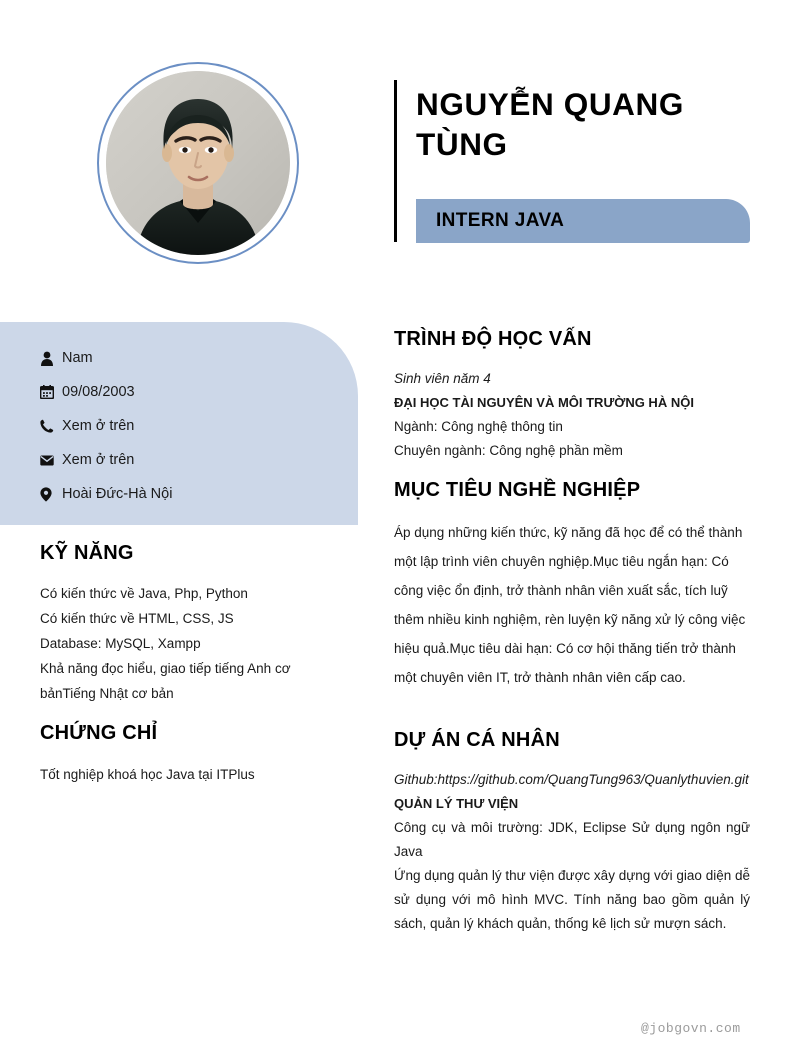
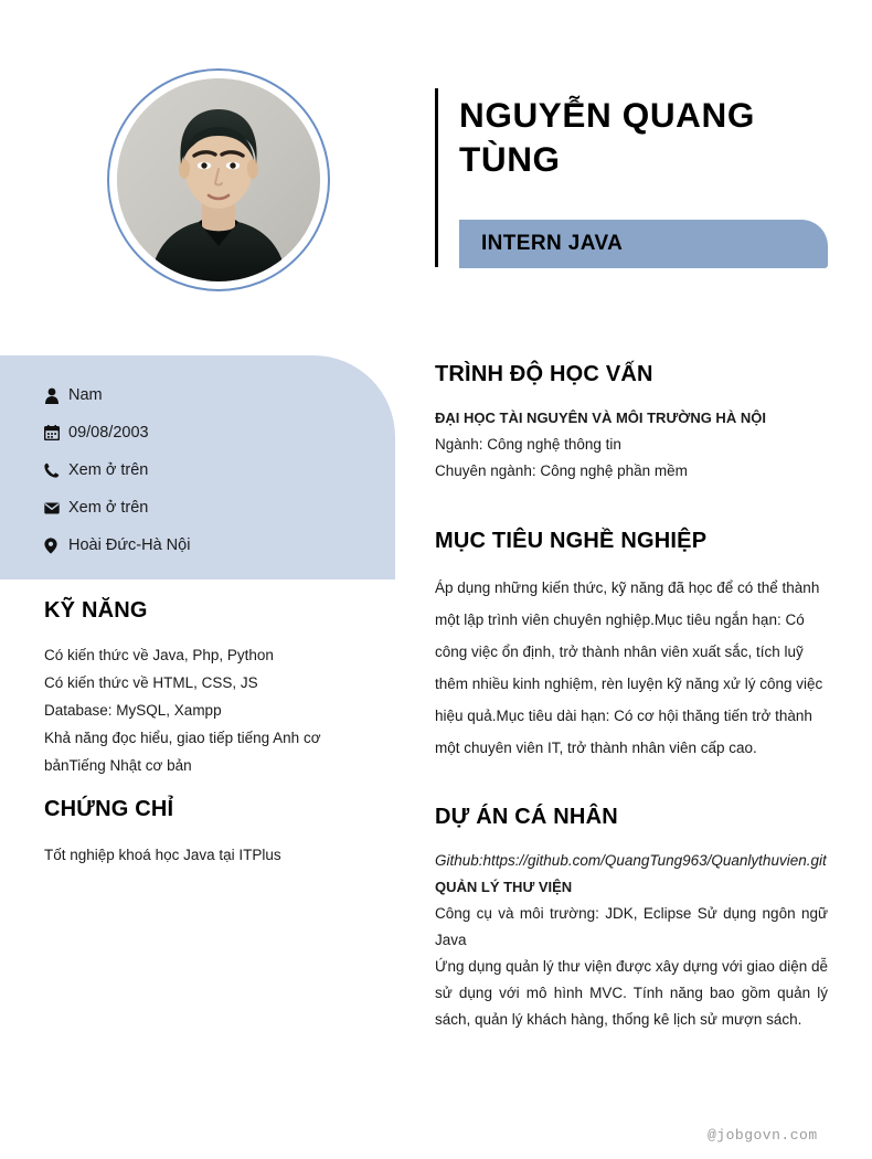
  Nam
  09/08/2003
  Xem ở trên
  Xem ở trên
  Hoài Đức-Hà Nội
  KỸ NĂNG
  Có kiến thức về Java, Php, Python
  Có kiến thức về HTML, CSS, JS
  Database: MySQL, Xampp
  Khả năng đọc hiểu, giao tiếp tiếng Anh cơ bảnTiếng Nhật cơ bản
  CHỨNG CHỈ
  Tốt nghiệp khoá học Java tại ITPlus
  NGUYỄN QUANG TÙNG
  INTERN JAVA
  TRÌNH ĐỘ HỌC VẤN
- Sinh viên năm 4
  ĐẠI HỌC TÀI NGUYÊN VÀ MÔI TRƯỜNG HÀ NỘI
  Ngành: Công nghệ thông tin
  Chuyên ngành: Công nghệ phần mềm
  MỤC TIÊU NGHỀ NGHIỆP
  Áp dụng những kiến thức, kỹ năng đã học để có thể thành một lập trình viên chuyên nghiệp.Mục tiêu ngắn hạn: Có công việc ổn định, trở thành nhân viên xuất sắc, tích luỹ thêm nhiều kinh nghiệm, rèn luyện kỹ năng xử lý công việc hiệu quả.Mục tiêu dài hạn: Có cơ hội thăng tiến trở thành một chuyên viên IT, trở thành nhân viên cấp cao.
  DỰ ÁN CÁ NHÂN
  Github:https://github.com/QuangTung963/Quanlythuvien.git
  QUẢN LÝ THƯ VIỆN
  Công cụ và môi trường: JDK, Eclipse Sử dụng ngôn ngữ Java
- Ứng dụng quản lý thư viện được xây dựng với giao diện dễ sử dụng với mô hình MVC. Tính năng bao gồm quản lý sách, quản lý khách quản, thống kê lịch sử mượn sách.
+ Ứng dụng quản lý thư viện được xây dựng với giao diện dễ sử dụng với mô hình MVC. Tính năng bao gồm quản lý sách, quản lý khách hàng, thống kê lịch sử mượn sách.
  @jobgovn.com
